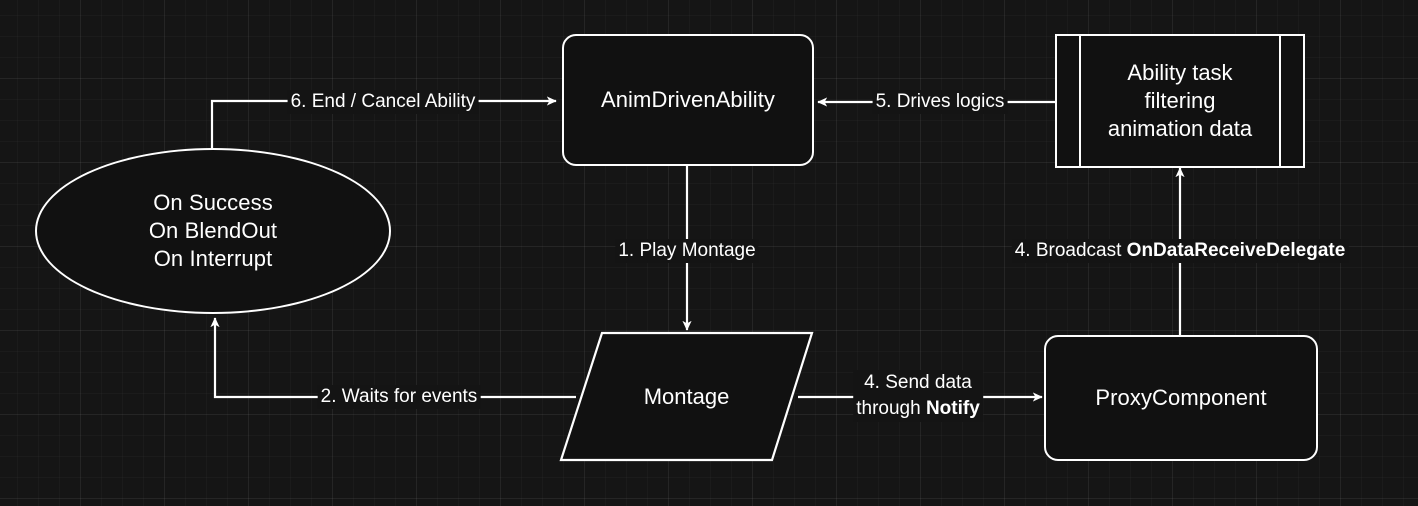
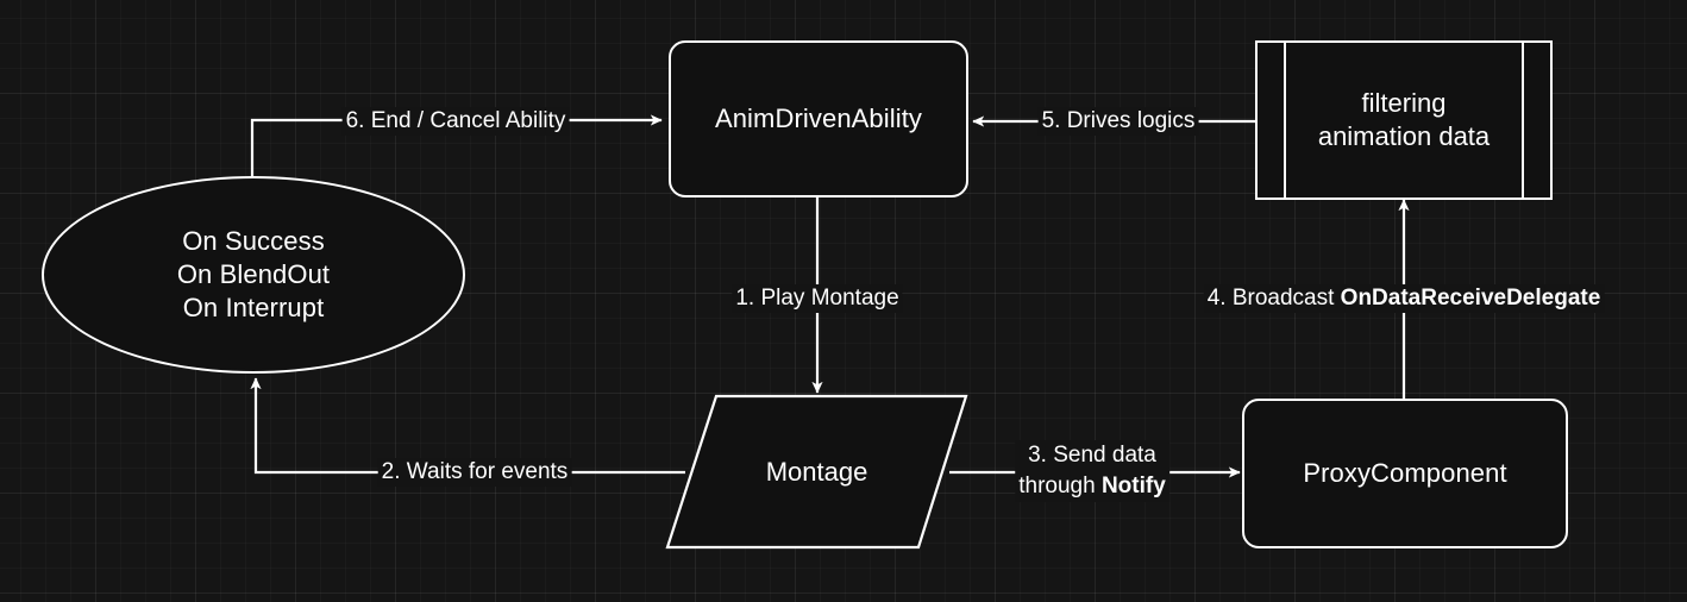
  AnimDrivenAbility
- Ability task
  filtering
  animation data
  On Success
  On BlendOut
  On Interrupt
  Montage
  ProxyComponent
  6. End / Cancel Ability
  5. Drives logics
  1. Play Montage
  2. Waits for events
- 4. Send data
+ 3. Send data
  through Notify
  4. Broadcast OnDataReceiveDelegate
